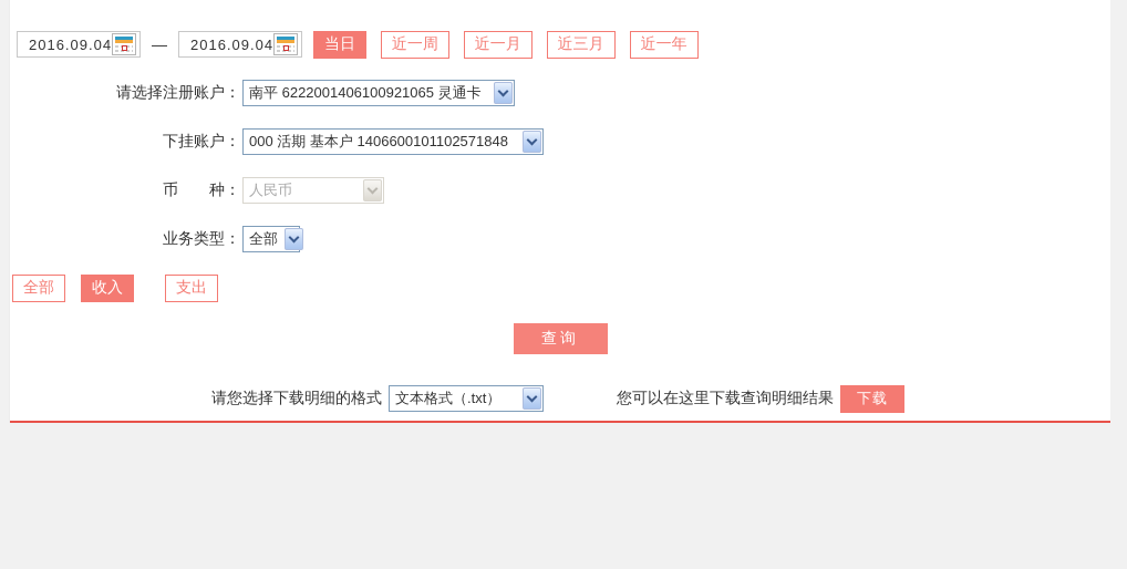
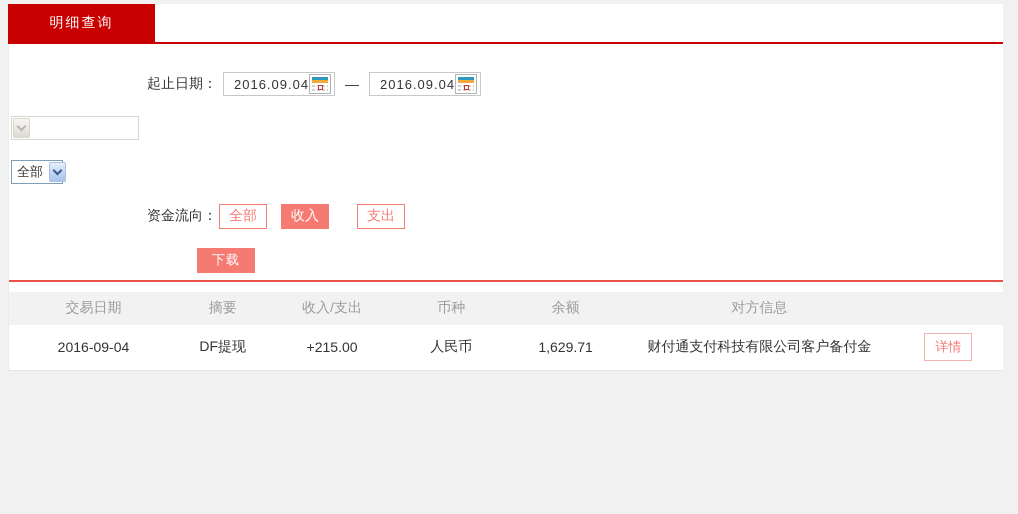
+ 明细查询
+ 起止日期：
  2016.09.04
  —
  2016.09.04
- 当日 近一周 近一月 近三月 近一年
- 请选择注册账户：
- 南平 6222001406100921065 灵通卡
- 下挂账户：
- 000 活期 基本户 1406600101102571848
- 币 种：
- 人民币
- 业务类型：
  全部
+ 资金流向：
  全部
  收入
  支出
- 查询
- 请您选择下载明细的格式
- 文本格式（.txt）
- 您可以在这里下载查询明细结果
  下载
+ 交易日期	摘要	收入/支出	币种	余额	对方信息
+ 2016-09-04	DF提现	+215.00	人民币	1,629.71	财付通支付科技有限公司客户备付金	详情
